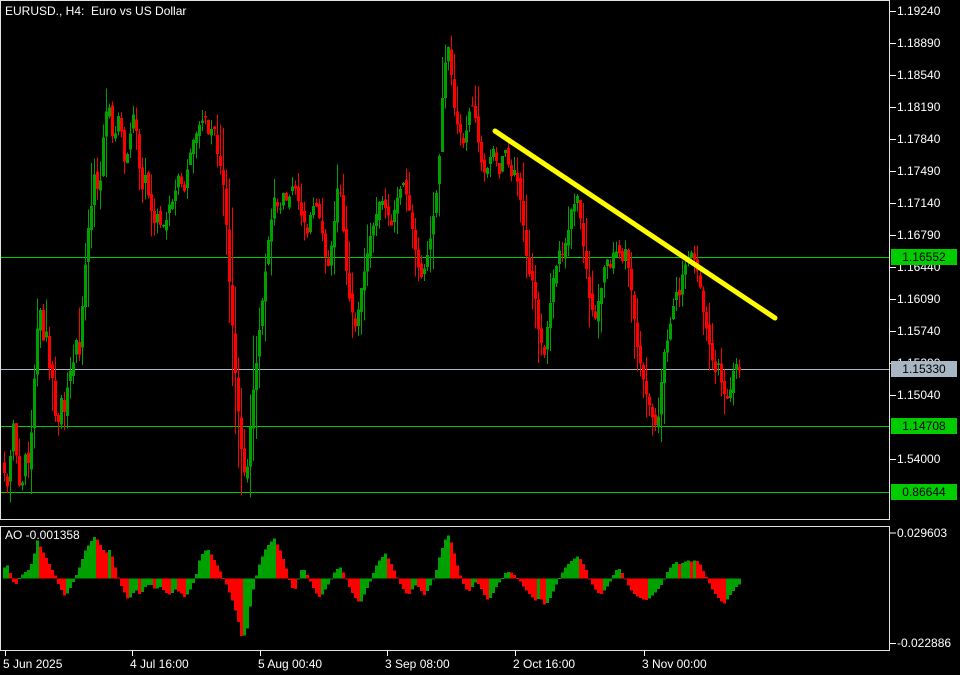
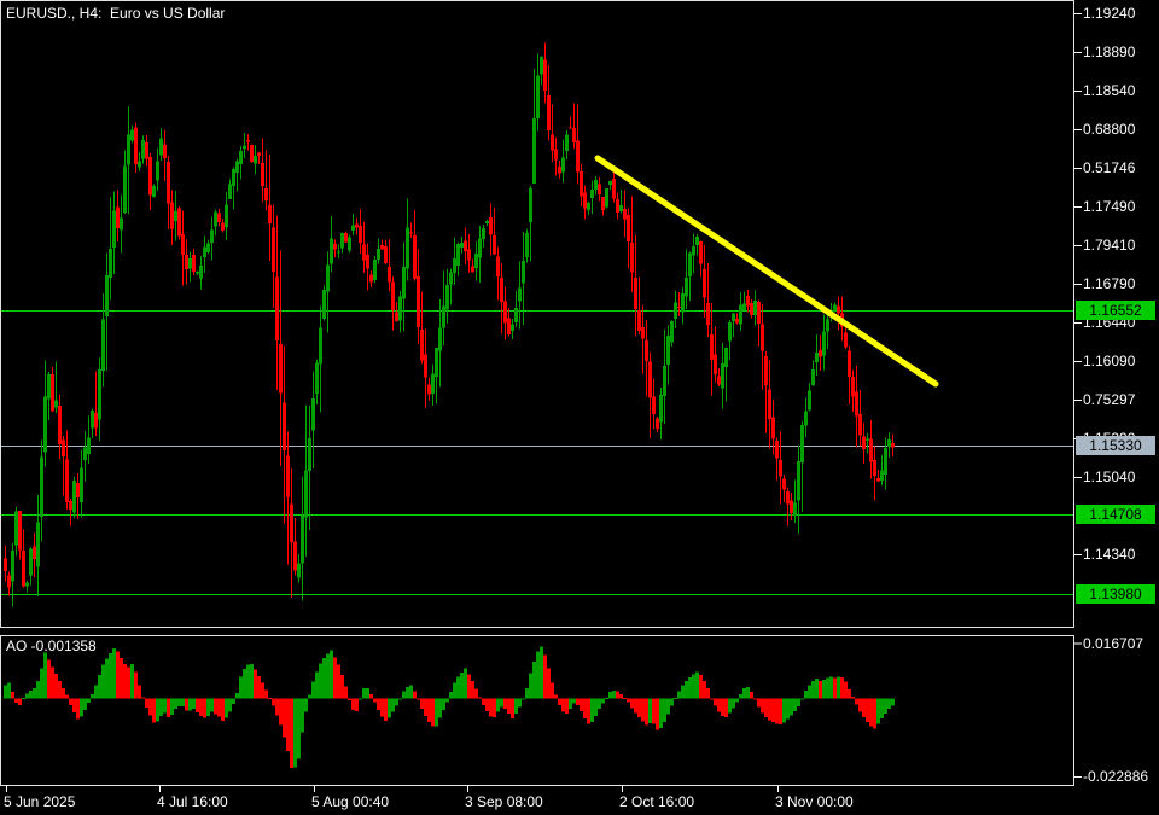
  EURUSD., H4: Euro vs US Dollar
  AO -0.001358
- 0.029603
+ 0.016707
  -0.022886
  1.19240
  1.18890
  1.18540
- 1.18190
+ 0.68800
- 1.17840
+ 0.51746
  1.17490
- 1.17140
+ 1.79410
  1.16790
  1.16440
  1.16090
- 1.15740
+ 0.75297
  1.15040
- 1.54000
+ 1.14340
  1.16552
  1.15330
  1.14708
- 0.86644
+ 1.13980
  5 Jun 2025
  4 Jul 16:00
  5 Aug 00:40
  3 Sep 08:00
  2 Oct 16:00
  3 Nov 00:00
